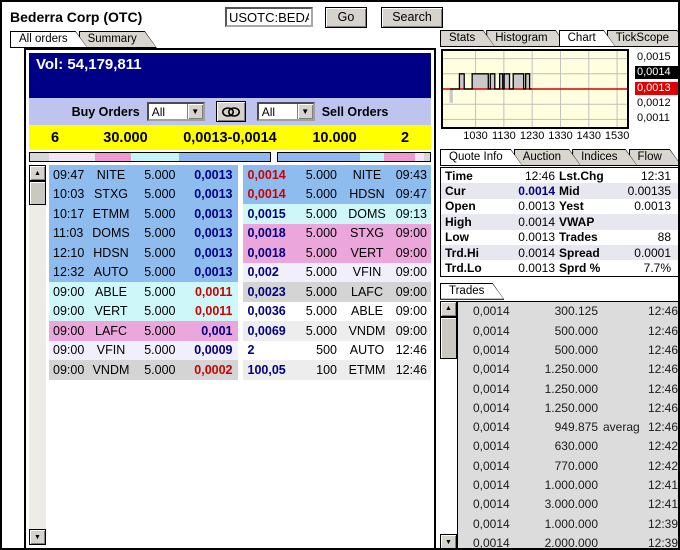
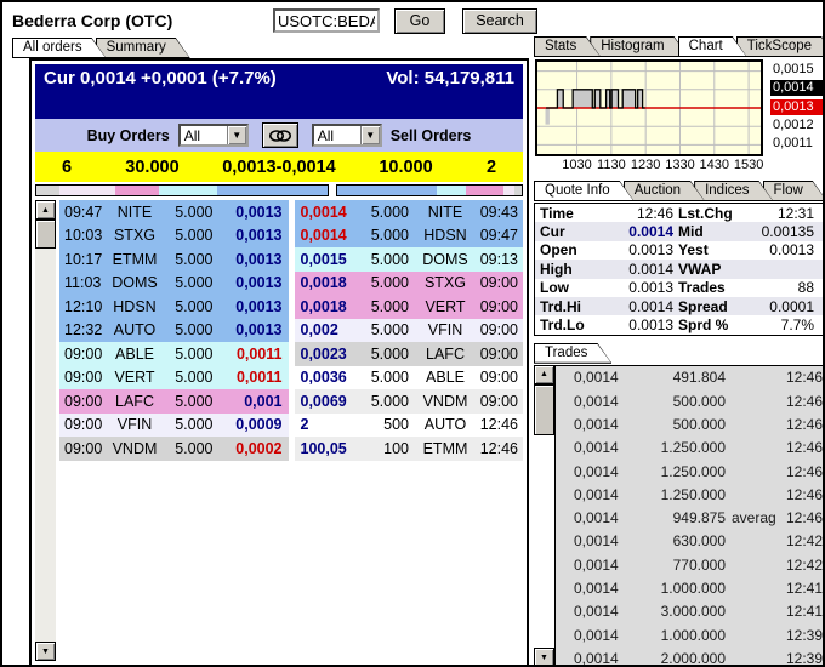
  Bederra Corp (OTC)
  USOTC:BED
  Go
  Search
  All orders
  Summary
+ Cur 0,0014 +0,0001 (+7.7%)
  Vol: 54,179,811
  Buy Orders
  All
  ▼
  All
  ▼
  Sell Orders
  6
  30.000
  0,0013-0,0014
  10.000
  2
  09:47
  NITE
  5.000
  0,0013
  10:03
  STXG
  5.000
  0,0013
  10:17
  ETMM
  5.000
  0,0013
  11:03
  DOMS
  5.000
  0,0013
  12:10
  HDSN
  5.000
  0,0013
  12:32
  AUTO
  5.000
  0,0013
  09:00
  ABLE
  5.000
  0,0011
  09:00
  VERT
  5.000
  0,0011
  09:00
  LAFC
  5.000
  0,001
  09:00
  VFIN
  5.000
  0,0009
  09:00
  VNDM
  5.000
  0,0002
  0,0014
  5.000
  NITE
  09:43
  0,0014
  5.000
  HDSN
  09:47
  0,0015
  5.000
  DOMS
  09:13
  0,0018
  5.000
  STXG
  09:00
  0,0018
  5.000
  VERT
  09:00
  0,002
  5.000
  VFIN
  09:00
  0,0023
  5.000
  LAFC
  09:00
  0,0036
  5.000
  ABLE
  09:00
  0,0069
  5.000
  VNDM
  09:00
  2
  500
  AUTO
  12:46
  100,05
  100
  ETMM
  12:46
  Stats
  Histogram
  Chart
  TickScope
  1030
  1130
  1230
  1330
  1430
  1530
  0,0015
  0,0014
  0,0013
  0,0012
  0,0011
  Quote Info
  Auction
  Indices
  Flow
  Time
  12:46
  Lst.Chg
  12:31
  Cur
  0.0014
  Mid
  0.00135
  Open
  0.0013
  Yest
  0.0013
  High
  0.0014
  VWAP
  Low
  0.0013
  Trades
  88
  Trd.Hi
  0.0014
  Spread
  0.0001
  Trd.Lo
  0.0013
  Sprd %
  7.7%
  Trades
  0,0014
- 300.125
+ 491.804
  0,0014
  500.000
  0,0014
  500.000
  0,0014
  1.250.000
  0,0014
  1.250.000
  0,0014
  1.250.000
  0,0014
  949.875
  averag
  0,0014
  630.000
  0,0014
  770.000
  0,0014
  1.000.000
  0,0014
  3.000.000
  0,0014
  1.000.000
  0,0014
  2.000.000
